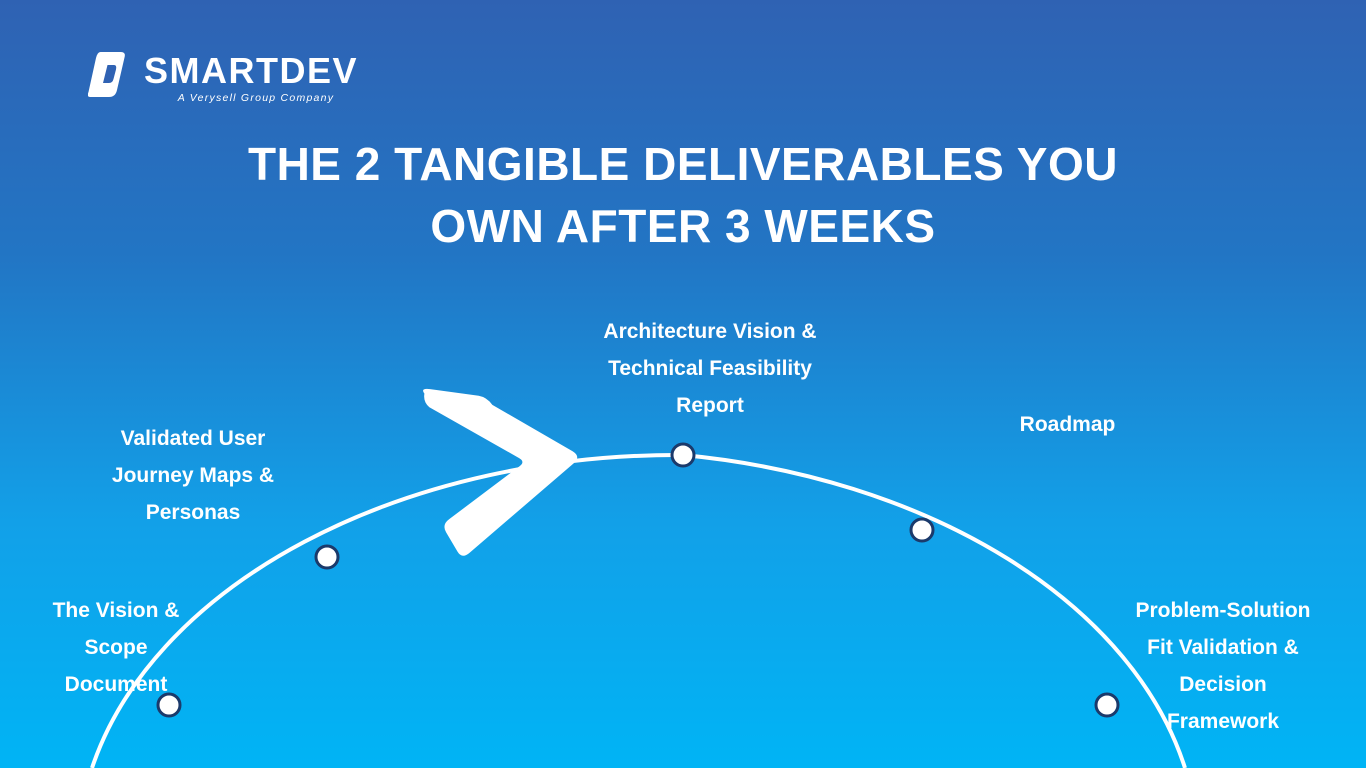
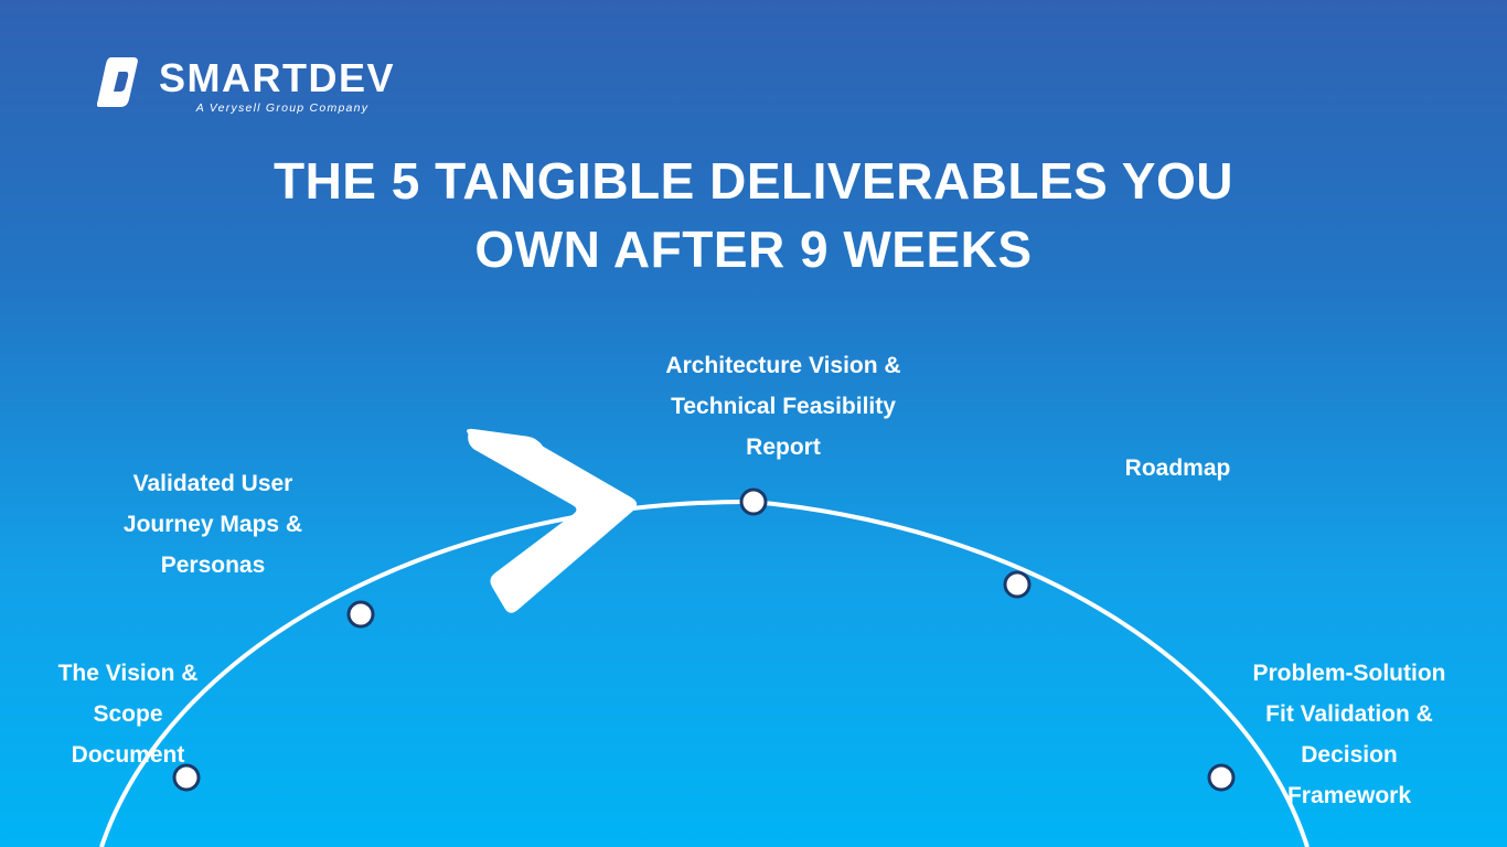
  SMARTDEV
  A Verysell Group Company
- THE 2 TANGIBLE DELIVERABLES YOU
+ THE 5 TANGIBLE DELIVERABLES YOU
- OWN AFTER 3 WEEKS
+ OWN AFTER 9 WEEKS
  The Vision &
  Scope
  Document
  Validated User
  Journey Maps &
  Personas
  Architecture Vision &
  Technical Feasibility
  Report
  Roadmap
  Problem-Solution
  Fit Validation &
  Decision
  Framework
